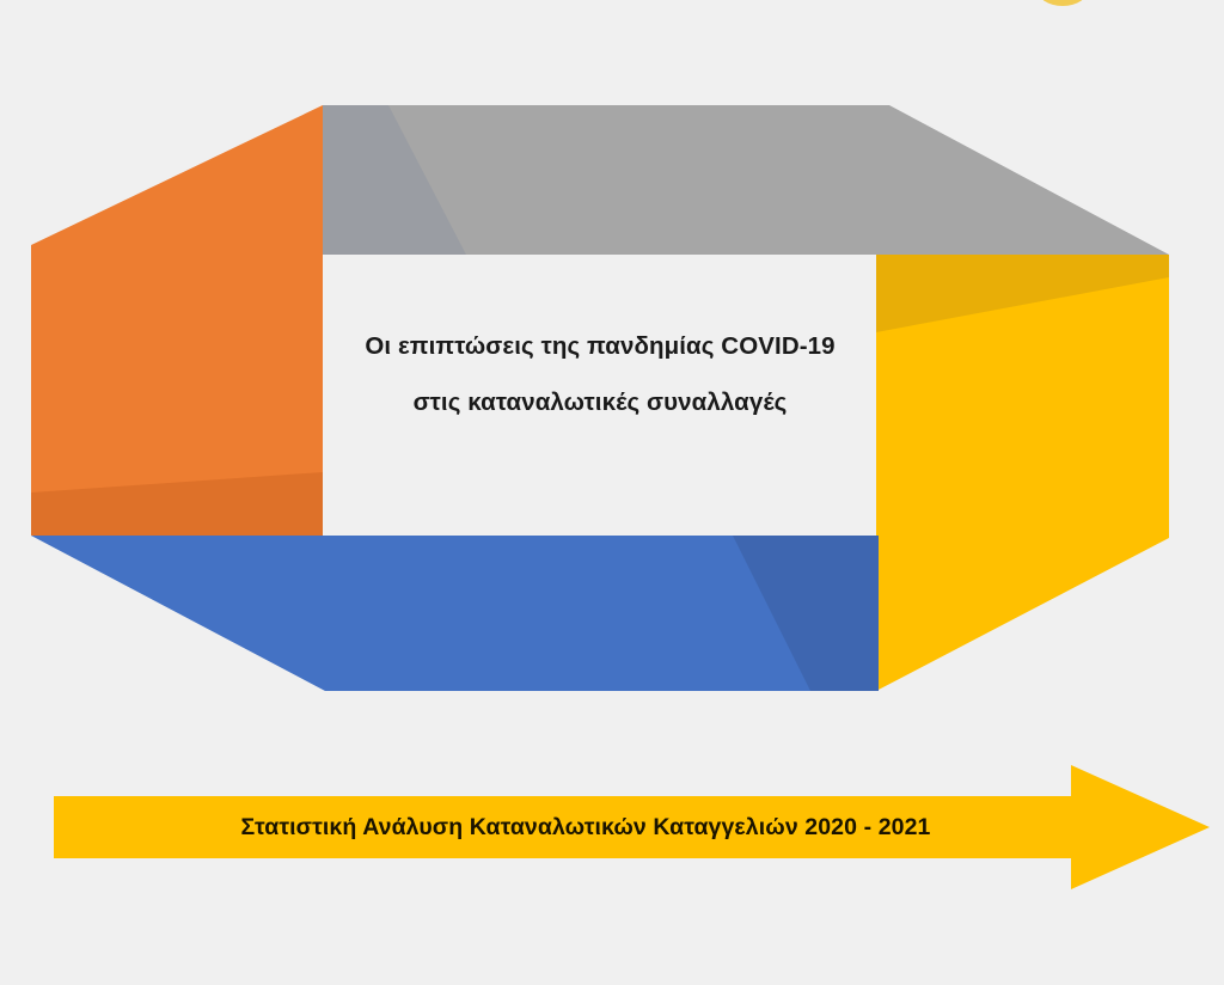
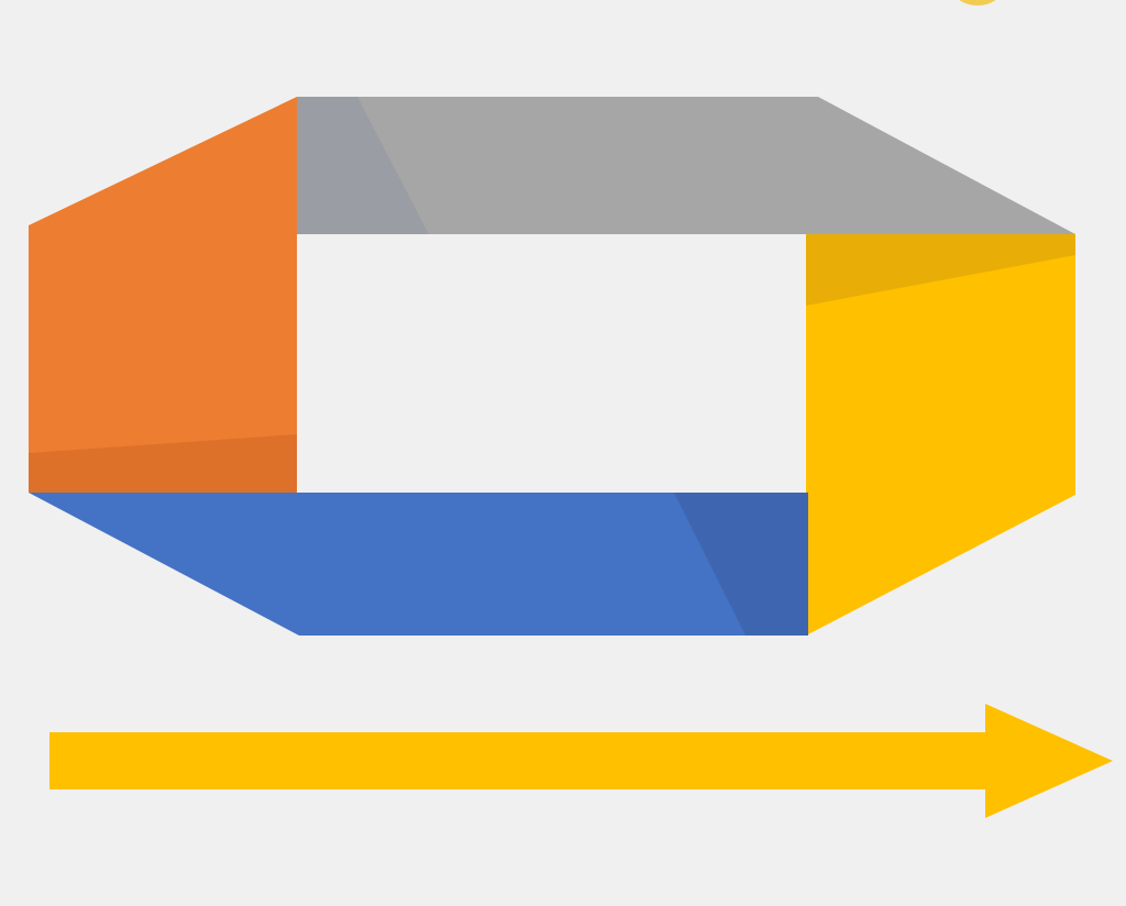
- Οι επιπτώσεις της πανδημίας COVID-19
- στις καταναλωτικές συναλλαγές
- Στατιστική Ανάλυση Καταναλωτικών Καταγγελιών 2020 - 2021
